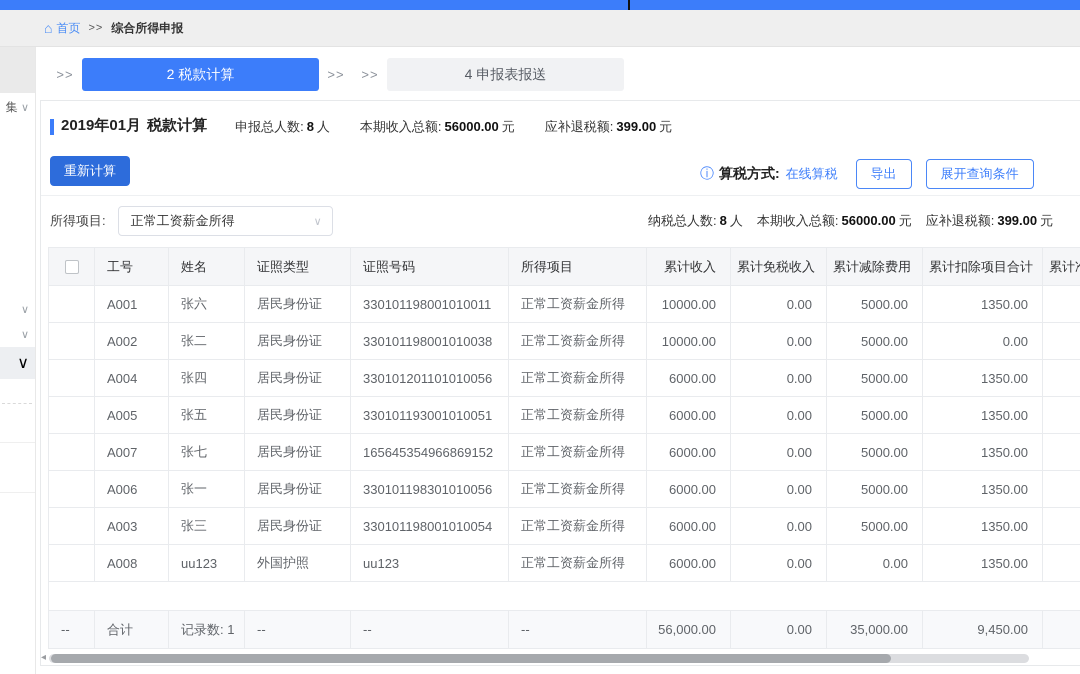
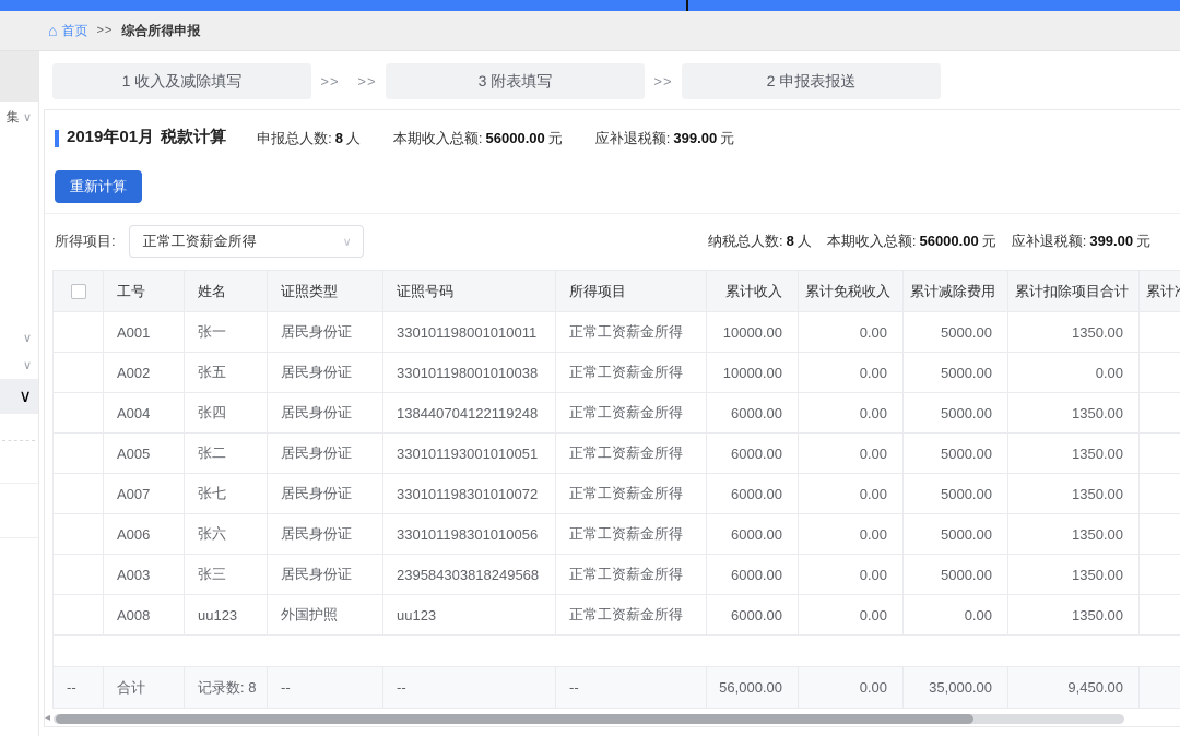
  ⌂
  首页
  >>
  综合所得申报
  集 ∨
  ∨
  ∨
  ∨
+ 1 收入及减除填写
  >>
- 2 税款计算
  >>
+ 3 附表填写
  >>
- 4 申报表报送
+ 2 申报表报送
  2019年01月
  税款计算
  申报总人数: 8 人
  本期收入总额: 56000.00 元
  应补退税额: 399.00 元
  重新计算
- ⓘ
- 算税方式:
- 在线算税
- 导出
- 展开查询条件
  所得项目:
  正常工资薪金所得
  ∨
  纳税总人数: 8 人
  本期收入总额: 56000.00 元
  应补退税额: 399.00 元
  	工号	姓名	证照类型	证照号码	所得项目	累计收入	累计免税收入	累计减除费用	累计扣除项目合计	累计
- 	A001	张六	居民身份证	330101198001010011	正常工资薪金所得	10000.00	0.00	5000.00	1350.00
+ 	A001	张一	居民身份证	330101198001010011	正常工资薪金所得	10000.00	0.00	5000.00	1350.00
- 	A002	张二	居民身份证	330101198001010038	正常工资薪金所得	10000.00	0.00	5000.00	0.00
+ 	A002	张五	居民身份证	330101198001010038	正常工资薪金所得	10000.00	0.00	5000.00	0.00
- 	A004	张四	居民身份证	330101201101010056	正常工资薪金所得	6000.00	0.00	5000.00	1350.00
+ 	A004	张四	居民身份证	138440704122119248	正常工资薪金所得	6000.00	0.00	5000.00	1350.00
- 	A005	张五	居民身份证	330101193001010051	正常工资薪金所得	6000.00	0.00	5000.00	1350.00
+ 	A005	张二	居民身份证	330101193001010051	正常工资薪金所得	6000.00	0.00	5000.00	1350.00
- 	A007	张七	居民身份证	165645354966869152	正常工资薪金所得	6000.00	0.00	5000.00	1350.00
+ 	A007	张七	居民身份证	330101198301010072	正常工资薪金所得	6000.00	0.00	5000.00	1350.00
- 	A006	张一	居民身份证	330101198301010056	正常工资薪金所得	6000.00	0.00	5000.00	1350.00
+ 	A006	张六	居民身份证	330101198301010056	正常工资薪金所得	6000.00	0.00	5000.00	1350.00
- 	A003	张三	居民身份证	330101198001010054	正常工资薪金所得	6000.00	0.00	5000.00	1350.00
+ 	A003	张三	居民身份证	239584303818249568	正常工资薪金所得	6000.00	0.00	5000.00	1350.00
  	A008	uu123	外国护照	uu123	正常工资薪金所得	6000.00	0.00	0.00	1350.00
- --	合计	记录数: 1	--	--	--	56,000.00	0.00	35,000.00	9,450.00
+ --	合计	记录数: 8	--	--	--	56,000.00	0.00	35,000.00	9,450.00
  ◂
